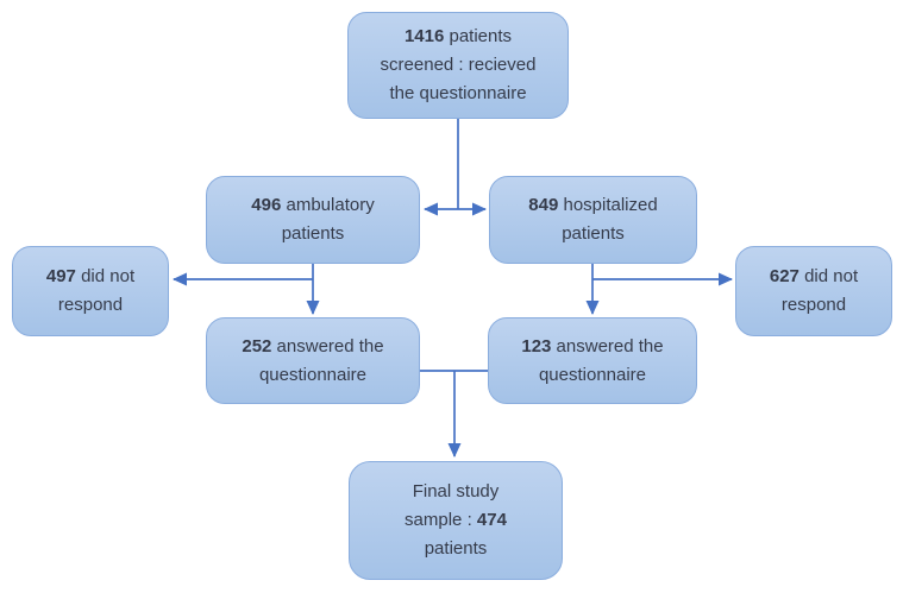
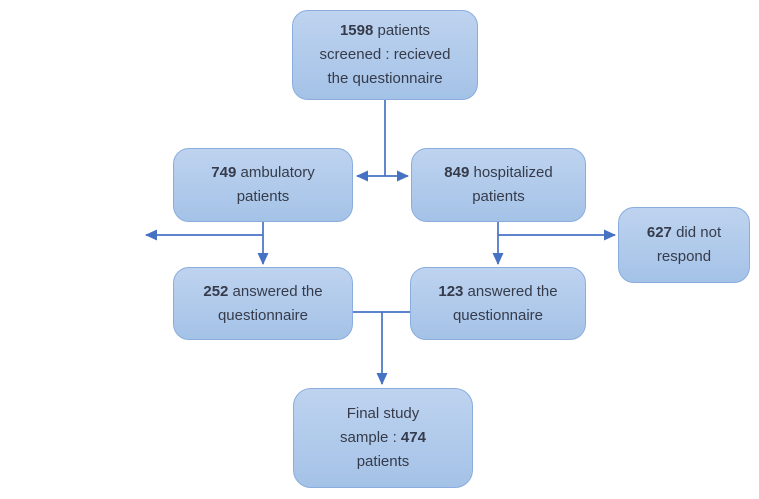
- 1416 patients screened : recieved the questionnaire
+ 1598 patients screened : recieved the questionnaire
- 496 ambulatory patients
+ 749 ambulatory patients
  849 hospitalized patients
- 497 did not respond
  627 did not respond
  252 answered the questionnaire
  123 answered the questionnaire
  Final study sample : 474 patients
